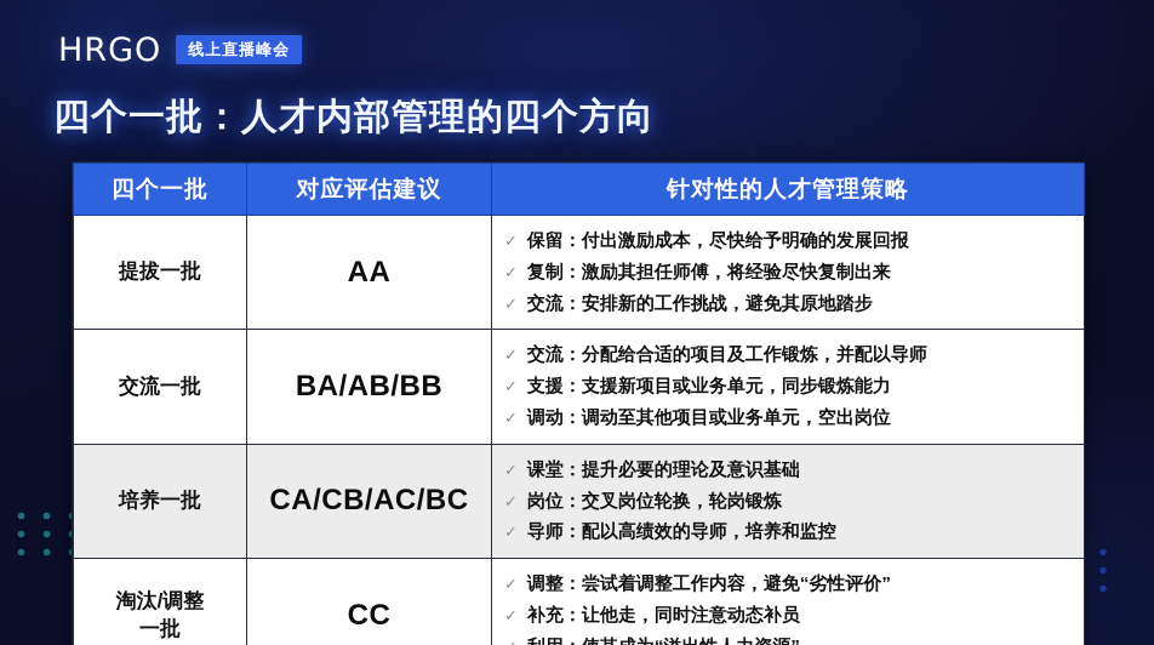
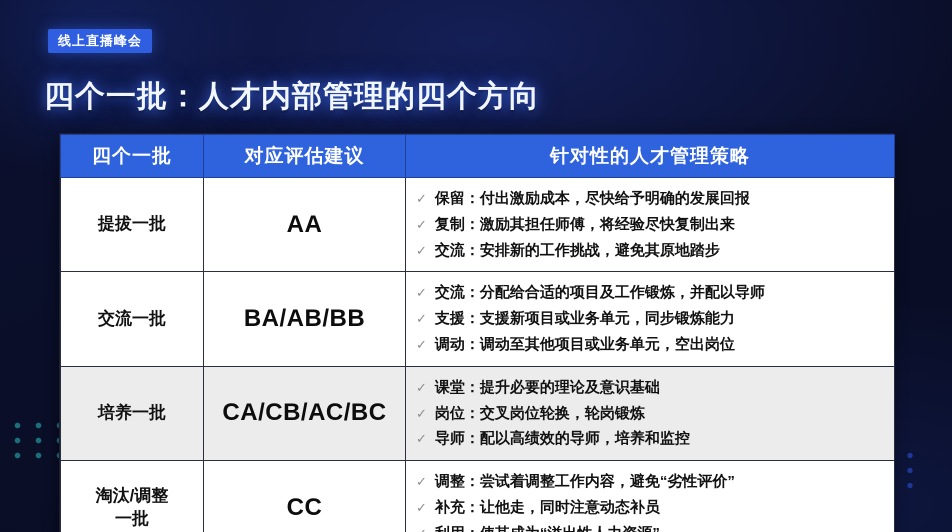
- HRGO
  线上直播峰会
  四个一批：人才内部管理的四个方向
  四个一批	对应评估建议	针对性的人才管理策略
  提拔一批	AA	✓ 保留：付出激励成本，尽快给予明确的发展回报 ✓ 复制：激励其担任师傅，将经验尽快复制出来 ✓ 交流：安排新的工作挑战，避免其原地踏步
  交流一批	BA/AB/BB	✓ 交流：分配给合适的项目及工作锻炼，并配以导师 ✓ 支援：支援新项目或业务单元，同步锻炼能力 ✓ 调动：调动至其他项目或业务单元，空出岗位
  培养一批	CA/CB/AC/BC	✓ 课堂：提升必要的理论及意识基础 ✓ 岗位：交叉岗位轮换，轮岗锻炼 ✓ 导师：配以高绩效的导师，培养和监控
  淘汰/调整 一批	CC	✓ 调整：尝试着调整工作内容，避免“劣性评价” ✓ 补充：让他走，同时注意动态补员
